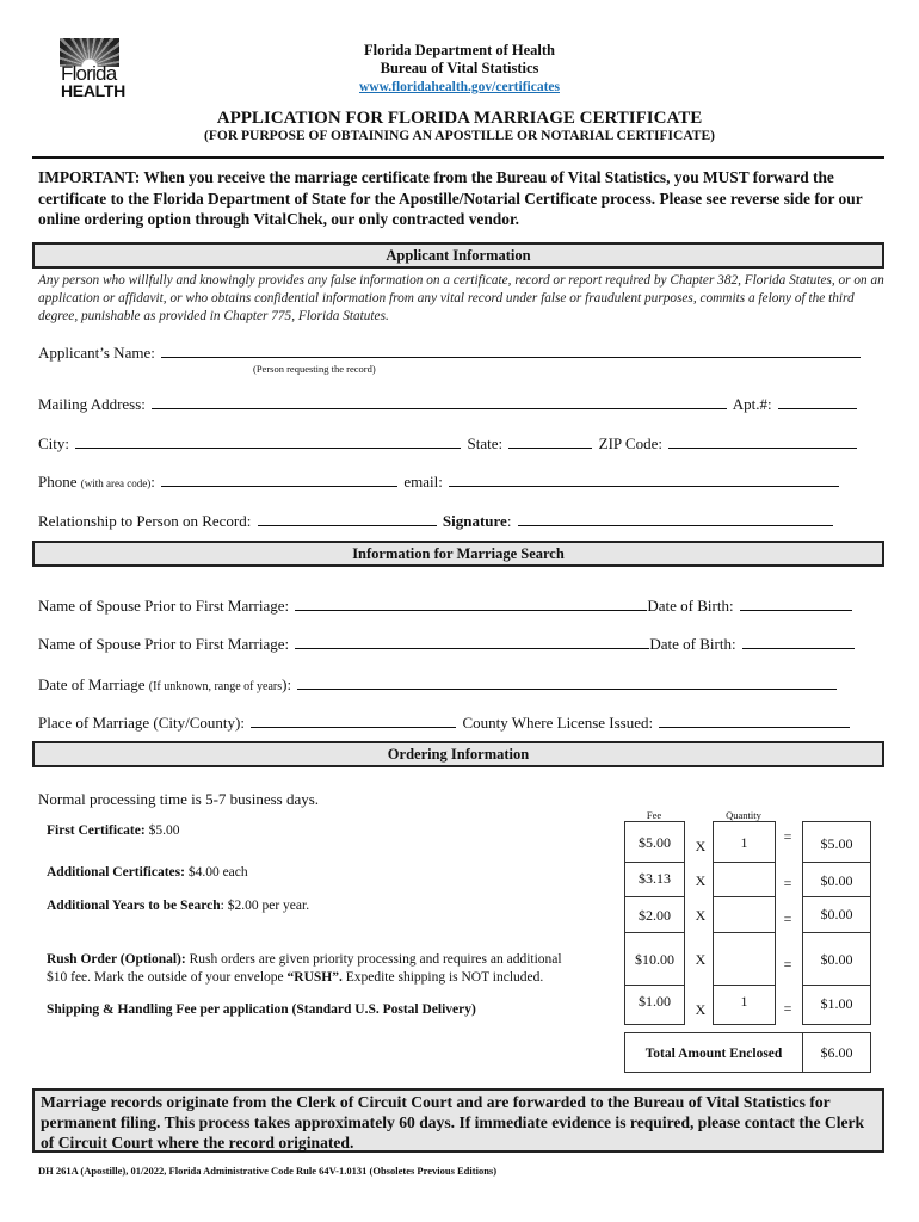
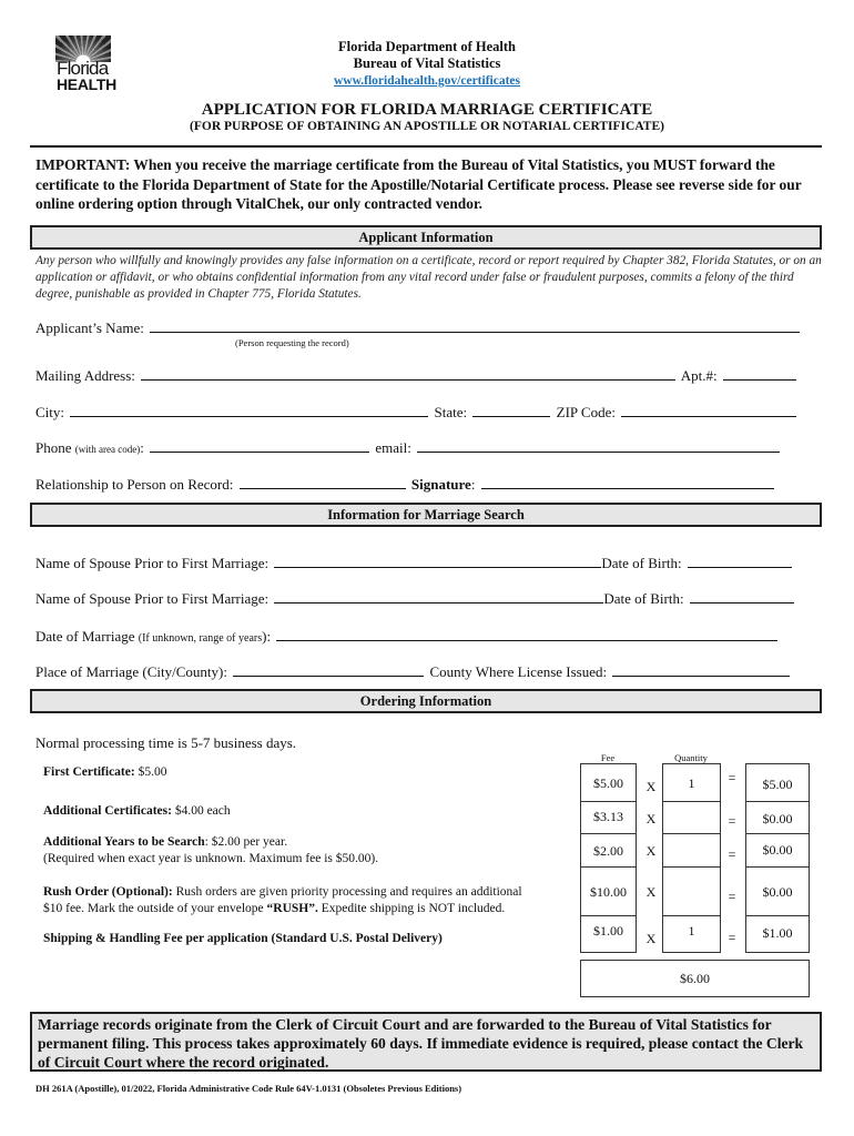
  Florida
  HEALTH
  Florida Department of Health
  Bureau of Vital Statistics
  www.floridahealth.gov/certificates
  APPLICATION FOR FLORIDA MARRIAGE CERTIFICATE
  (FOR PURPOSE OF OBTAINING AN APOSTILLE OR NOTARIAL CERTIFICATE)
  IMPORTANT: When you receive the marriage certificate from the Bureau of Vital Statistics, you MUST forward the certificate to the Florida Department of State for the Apostille/Notarial Certificate process. Please see reverse side for our online ordering option through VitalChek, our only contracted vendor.
  Applicant Information
  Any person who willfully and knowingly provides any false information on a certificate, record or report required by Chapter 382, Florida Statutes, or on an application or affidavit, or who obtains confidential information from any vital record under false or fraudulent purposes, commits a felony of the third degree, punishable as provided in Chapter 775, Florida Statutes.
  Applicant’s Name:
  (Person requesting the record)
  Mailing Address: Apt.#:
  City: State: ZIP Code:
  Phone (with area code): email:
  Relationship to Person on Record: Signature:
  Information for Marriage Search
  Name of Spouse Prior to First Marriage: Date of Birth:
  Name of Spouse Prior to First Marriage: Date of Birth:
  Date of Marriage (If unknown, range of years):
  Place of Marriage (City/County): County Where License Issued:
  Ordering Information
  Normal processing time is 5-7 business days.
  First Certificate: $5.00
  Additional Certificates: $4.00 each
  Additional Years to be Search: $2.00 per year.
+ (Required when exact year is unknown. Maximum fee is $50.00).
  Rush Order (Optional): Rush orders are given priority processing and requires an additional
  $10 fee. Mark the outside of your envelope “RUSH”. Expedite shipping is NOT included.
  Shipping & Handling Fee per application (Standard U.S. Postal Delivery)
  Fee
  Quantity
  $5.00
  $3.13
  $2.00
  $10.00
  $1.00
  X
  X
  X
  X
  X
  1
  1
  =
  =
  =
  =
  =
  $5.00
  $0.00
  $0.00
  $0.00
  $1.00
- Total Amount Enclosed
  $6.00
  Marriage records originate from the Clerk of Circuit Court and are forwarded to the Bureau of Vital Statistics for permanent filing. This process takes approximately 60 days. If immediate evidence is required, please contact the Clerk of Circuit Court where the record originated.
  DH 261A (Apostille), 01/2022, Florida Administrative Code Rule 64V-1.0131 (Obsoletes Previous Editions)
